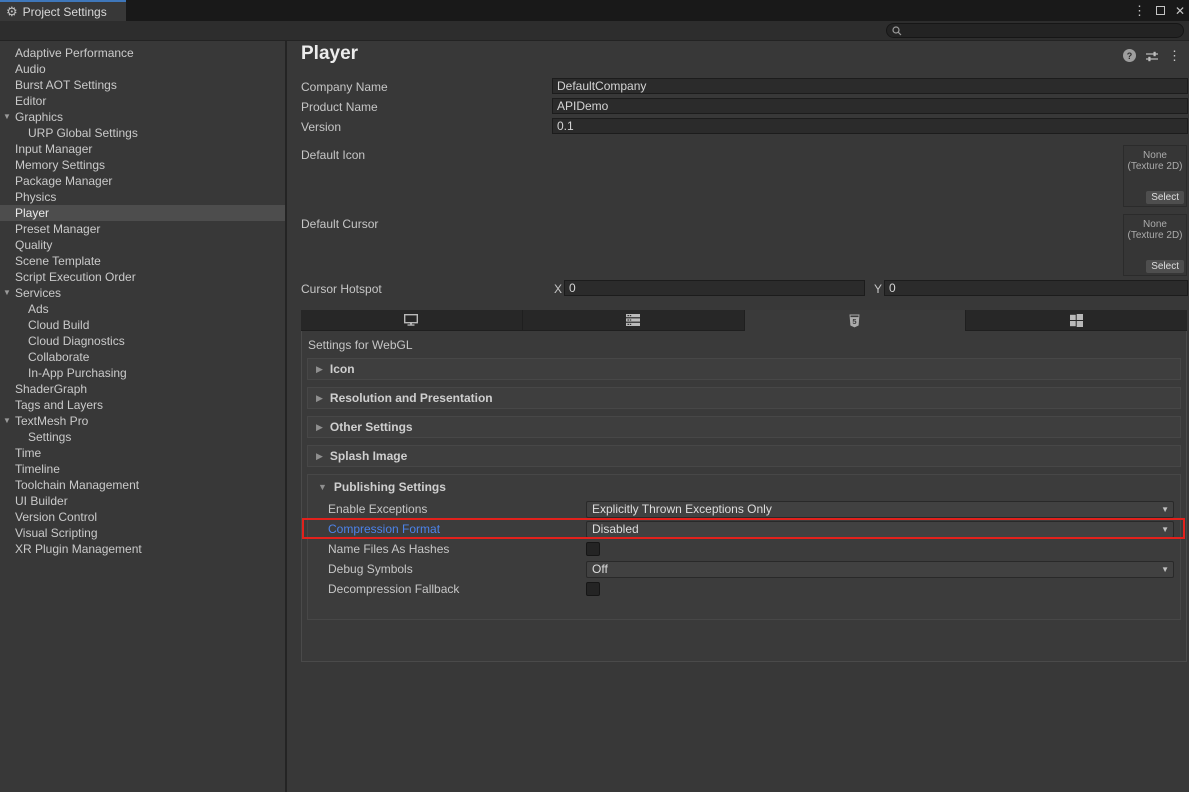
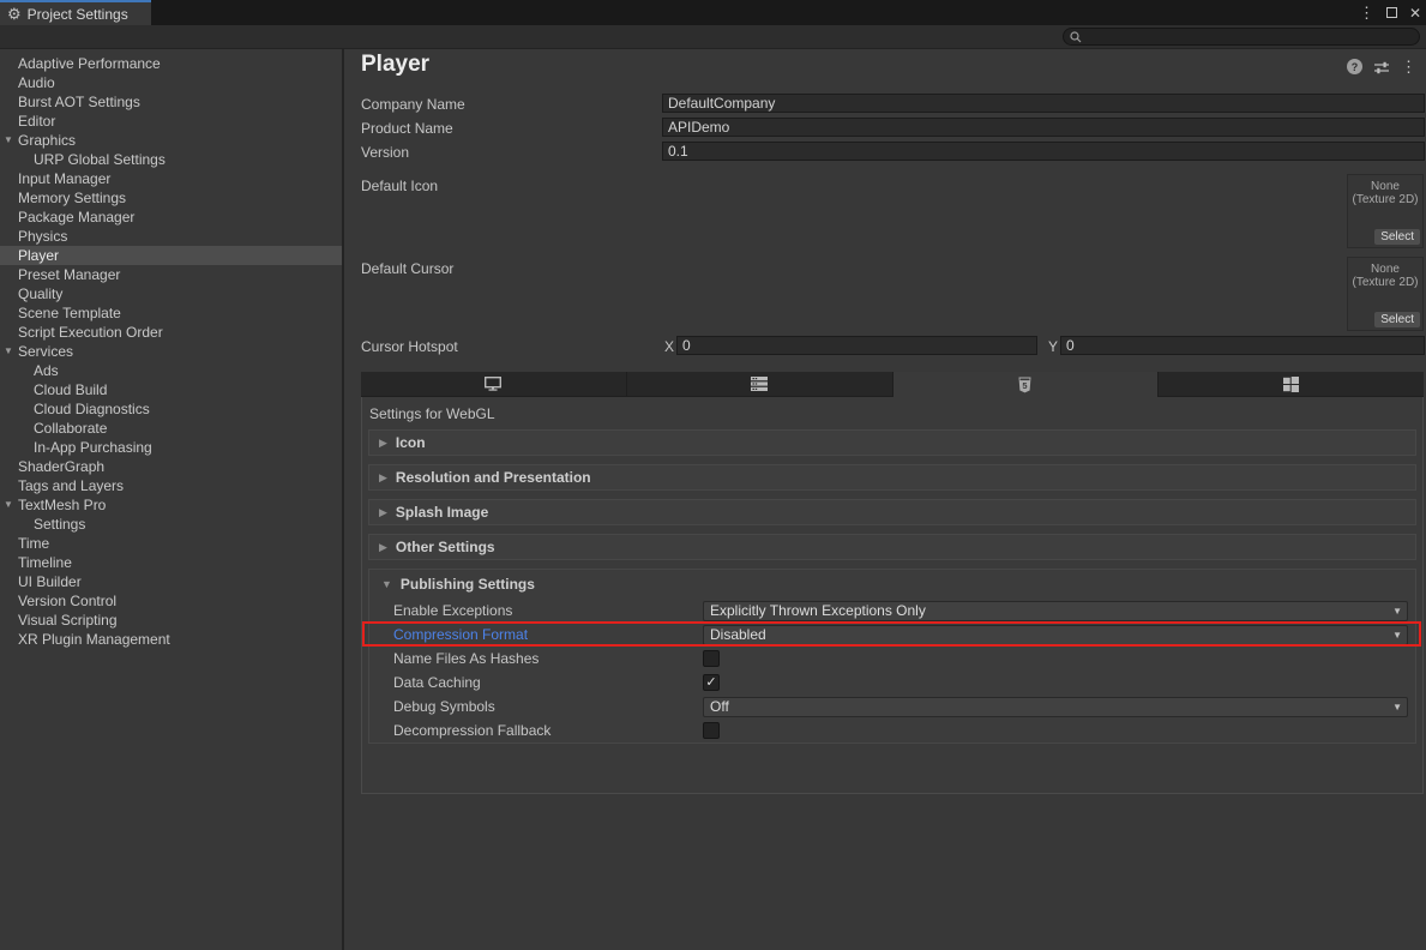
  ⚙
  Project Settings
  ⋮
  ✕
  Adaptive Performance
  Audio
  Burst AOT Settings
  Editor
  ▼
  Graphics
  URP Global Settings
  Input Manager
  Memory Settings
  Package Manager
  Physics
  Player
  Preset Manager
  Quality
  Scene Template
  Script Execution Order
  ▼
  Services
  Ads
  Cloud Build
  Cloud Diagnostics
  Collaborate
  In-App Purchasing
  ShaderGraph
  Tags and Layers
  ▼
  TextMesh Pro
  Settings
  Time
  Timeline
- Toolchain Management
  UI Builder
  Version Control
  Visual Scripting
  XR Plugin Management
  Player
  ?
  ⋮
  Company Name
  DefaultCompany
  Product Name
  APIDemo
  Version
  0.1
  Default Icon
  None
  (Texture 2D)
  Select
  Default Cursor
  None
  (Texture 2D)
  Select
  Cursor Hotspot
  X
  0
  Y
  0
  5
  Settings for WebGL
  ▶
  Icon
  ▶
  Resolution and Presentation
  ▶
- Other Settings
+ Splash Image
  ▶
- Splash Image
+ Other Settings
  ▼
  Publishing Settings
  Enable Exceptions
  Explicitly Thrown Exceptions Only
  ▼
  Compression Format
  Disabled
  ▼
  Name Files As Hashes
+ Data Caching
+ ✓
  Debug Symbols
  Off
  ▼
  Decompression Fallback
